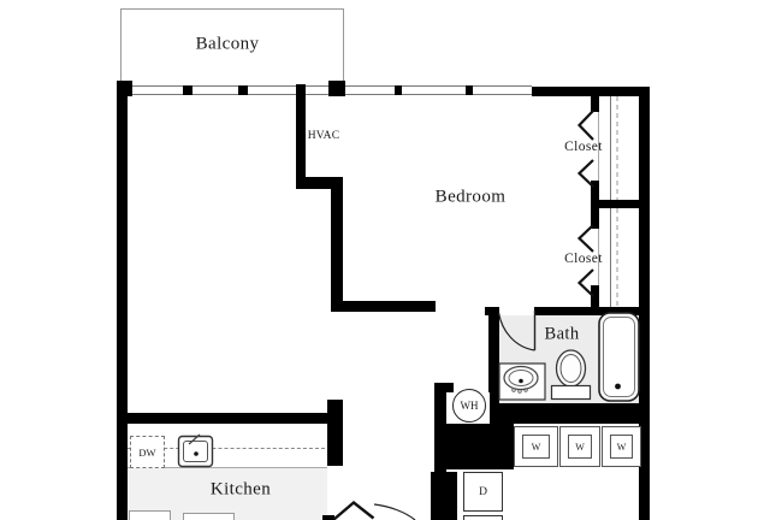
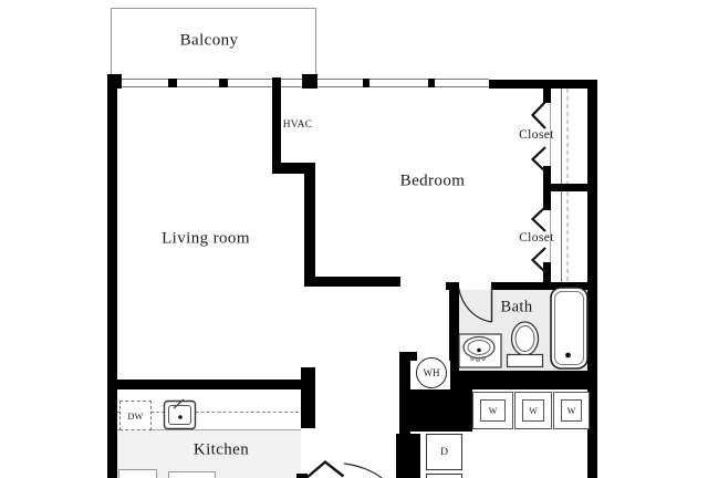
  WH
  DW
  W
  W
  W
  D
  Balcony
  HVAC
  Bedroom
  Closet
  Closet
+ Living room
  Bath
  Kitchen
